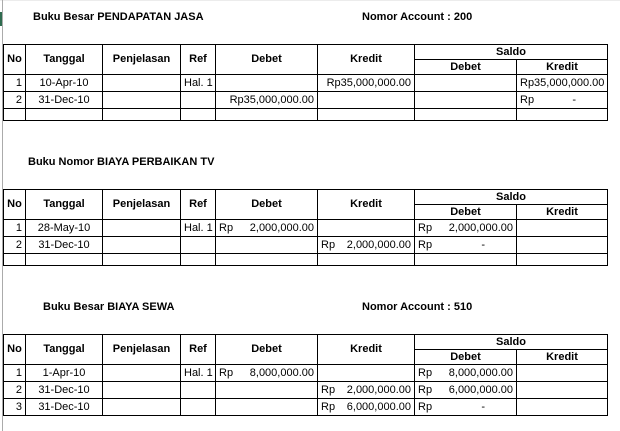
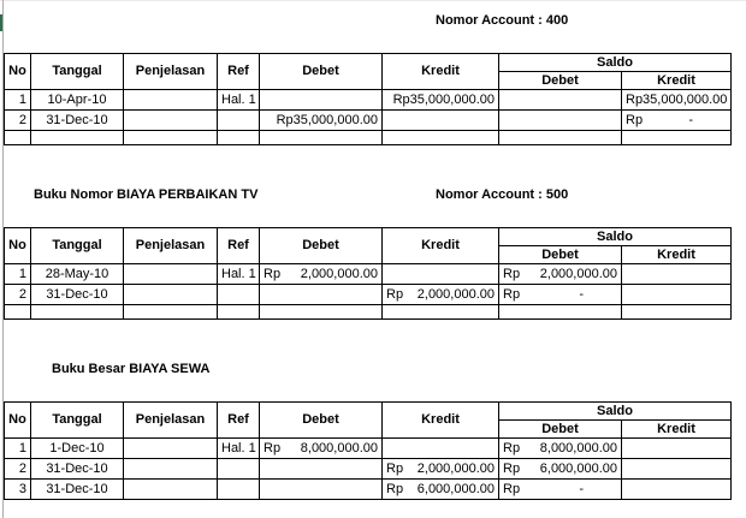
- Buku Besar PENDAPATAN JASA
- Nomor Account : 200
+ Nomor Account : 400
  No	Tanggal	Penjelasan	Ref	Debet	Kredit	Saldo
  Debet	Kredit
  1	10-Apr-10		Hal. 1		Rp35,000,000.00		Rp35,000,000.00
  2	31-Dec-10			Rp35,000,000.00			Rp -
  Buku Nomor BIAYA PERBAIKAN TV
+ Nomor Account : 500
  No	Tanggal	Penjelasan	Ref	Debet	Kredit	Saldo
  Debet	Kredit
  1	28-May-10		Hal. 1	Rp 2,000,000.00		Rp 2,000,000.00
  2	31-Dec-10				Rp 2,000,000.00	Rp -
  Buku Besar BIAYA SEWA
- Nomor Account : 510
  No	Tanggal	Penjelasan	Ref	Debet	Kredit	Saldo
  Debet	Kredit
- 1	1-Apr-10		Hal. 1	Rp 8,000,000.00		Rp 8,000,000.00
+ 1	1-Dec-10		Hal. 1	Rp 8,000,000.00		Rp 8,000,000.00
  2	31-Dec-10				Rp 2,000,000.00	Rp 6,000,000.00
  3	31-Dec-10				Rp 6,000,000.00	Rp -
